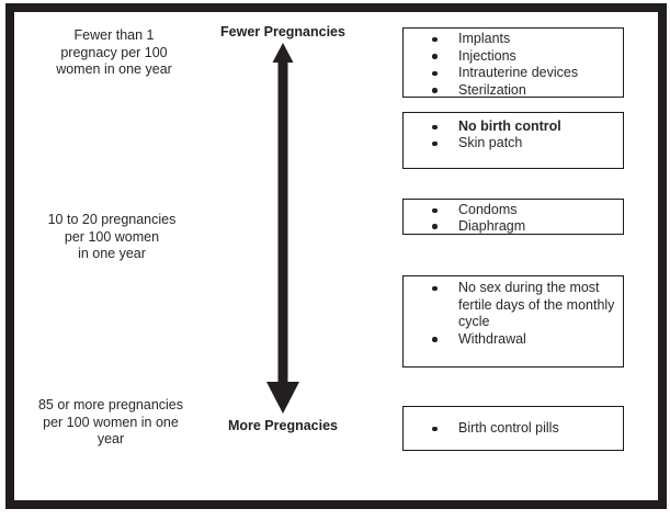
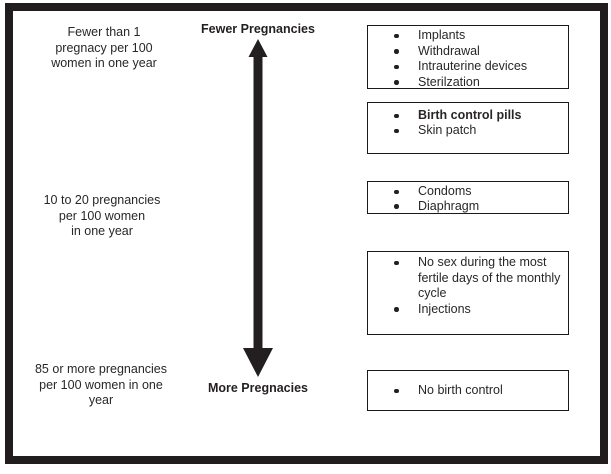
  Fewer than 1
  pregnacy per 100
  women in one year
  10 to 20 pregnancies
  per 100 women
  in one year
  85 or more pregnancies
  per 100 women in one
  year
  Fewer Pregnancies
  More Pregnacies
  Implants
- Injections
+ Withdrawal
  Intrauterine devices
  Sterilzation
- No birth control
+ Birth control pills
  Skin patch
  Condoms
  Diaphragm
  No sex during the most
  fertile days of the monthly
  cycle
- Withdrawal
+ Injections
- Birth control pills
+ No birth control
